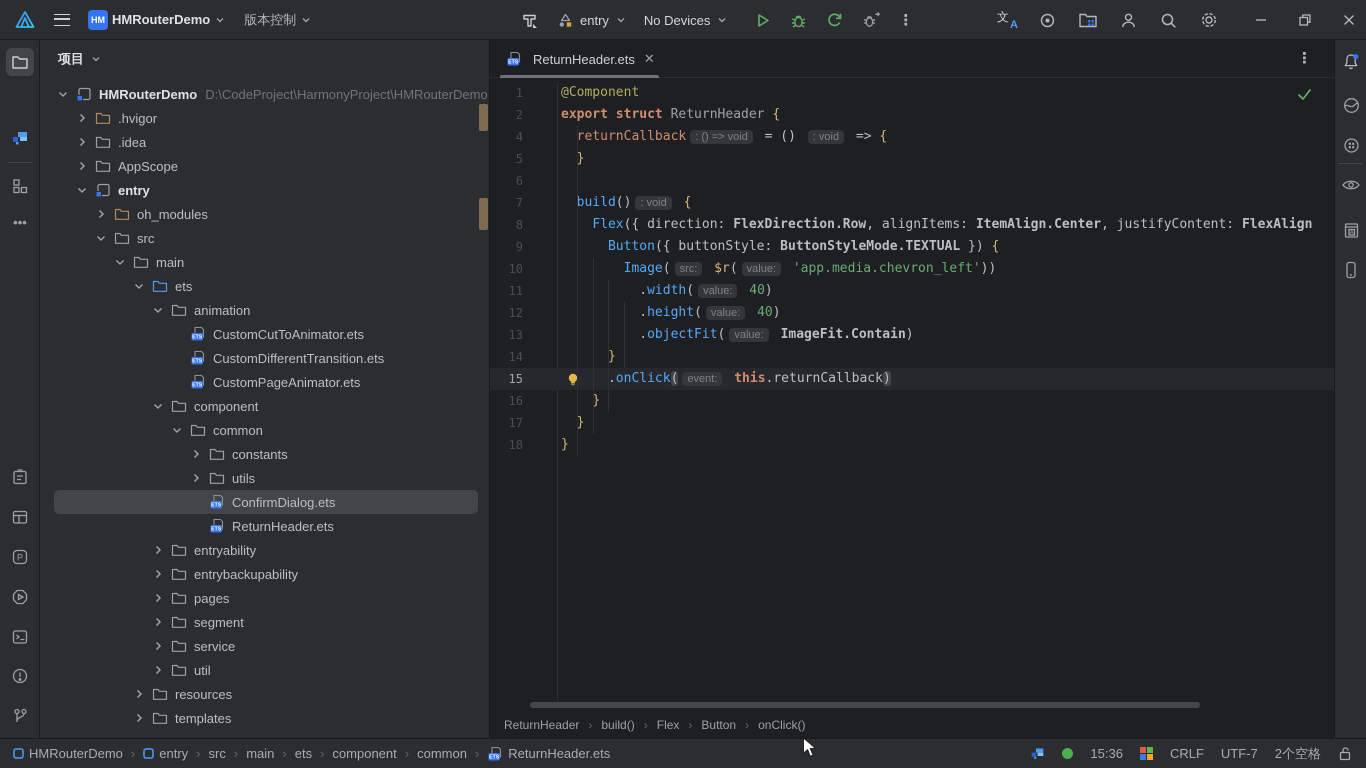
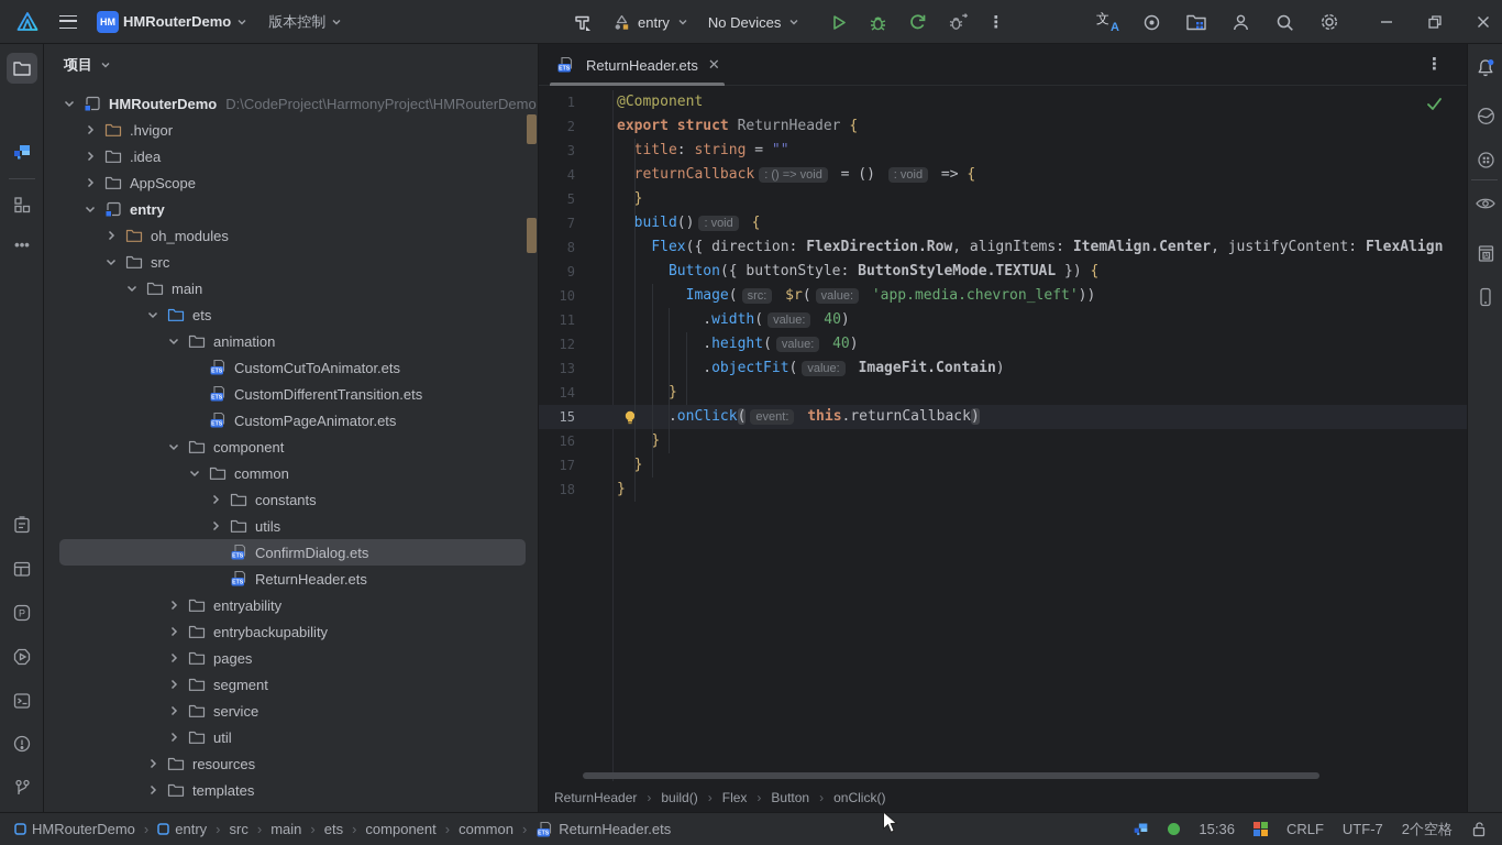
  HM
  HMRouterDemo
  版本控制
  entry
  No Devices
  ⋮
  文
  A
  •••
  P
  项目
  HMRouterDemo
  D:\CodeProject\HarmonyProject\HMRouterDemo
  .hvigor
  .idea
  AppScope
  entry
  oh_modules
  src
  main
  ets
  animation
  CustomCutToAnimator.ets
  CustomDifferentTransition.ets
  CustomPageAnimator.ets
  component
  common
  constants
  utils
  ConfirmDialog.ets
  ReturnHeader.ets
  entryability
  entrybackupability
  pages
  segment
  service
  util
  resources
  templates
  ReturnHeader.ets
  ✕
  ⋮
  1
  @Component
  2
  export struct ReturnHeader {
+ 3
+ title: string = ""
  4
  returnCallback : () => void = () : void => {
  5
  }
- 6
  7
  build() : void {
  8
  Flex({ direction: FlexDirection.Row, alignItems: ItemAlign.Center, justifyContent: FlexAlign
  9
  Button({ buttonStyle: ButtonStyleMode.TEXTUAL }) {
  10
  Image( src: $r( value: 'app.media.chevron_left'))
  11
  .width( value: 40)
  12
  .height( value: 40)
  13
  .objectFit( value: ImageFit.Contain)
  14
  }
  15
  .onClick( event: this.returnCallback)
  16
  }
  17
  }
  18
  }
  ReturnHeader
  ›
  build()
  ›
  Flex
  ›
  Button
  ›
  onClick()
  HMRouterDemo
  ›
  entry
  ›
  src
  ›
  main
  ›
  ets
  ›
  component
  ›
  common
  ›
  ReturnHeader.ets
  15:36
  CRLF
  UTF-7
  2个空格
